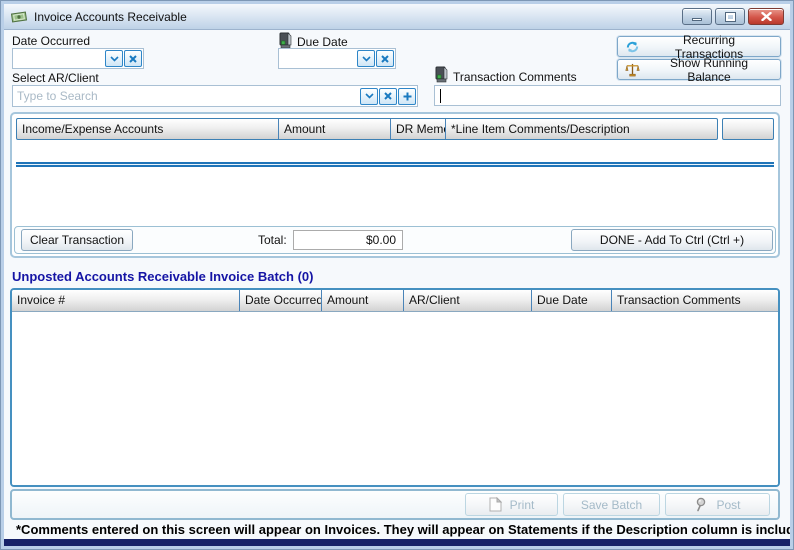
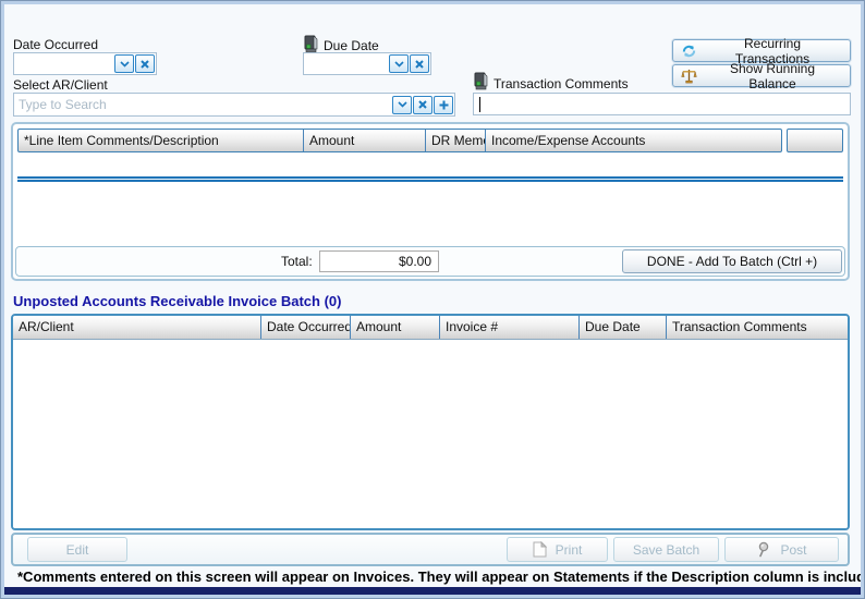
- Invoice Accounts Receivable
  Date Occurred
  Due Date
  Recurring Transactions
  Show Running Balance
  Select AR/Client
  Type to Search
  Transaction Comments
- Income/Expense Accounts
+ *Line Item Comments/Description
  Amount
  DR Mem
- *Line Item Comments/Description
+ Income/Expense Accounts
- Clear Transaction
  Total:
  $0.00
- DONE - Add To Ctrl (Ctrl +)
+ DONE - Add To Batch (Ctrl +)
  Unposted Accounts Receivable Invoice Batch (0)
- Invoice #
+ AR/Client
  Date Occurred
  Amount
- AR/Client
+ Invoice #
  Due Date
  Transaction Comments
+ Edit
  Print
  Save Batch
  Post
  *Comments entered on this screen will appear on Invoices. They will appear on Statements if the Description column is inclu
